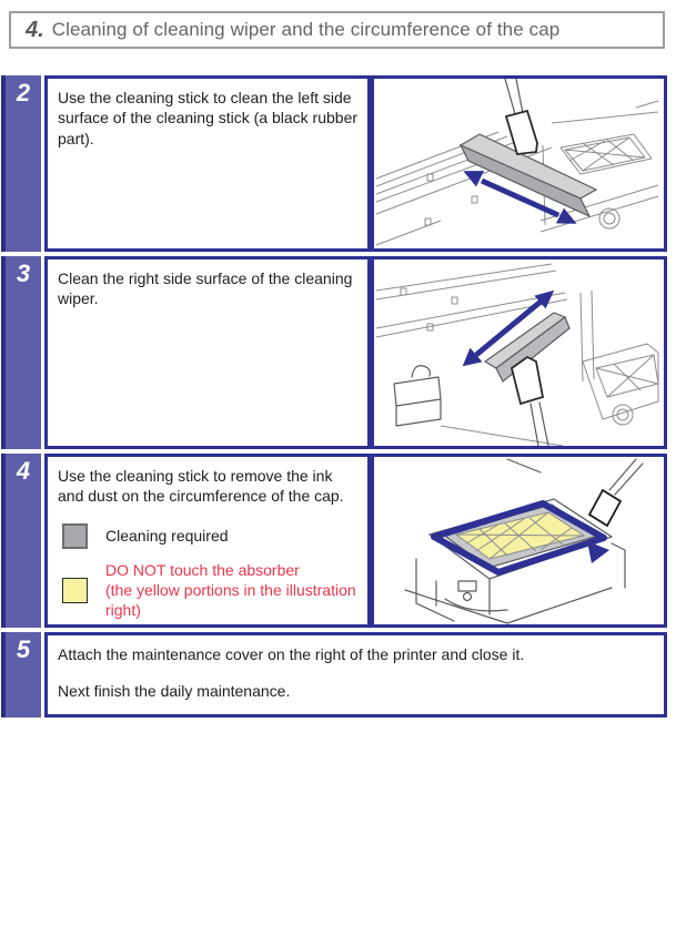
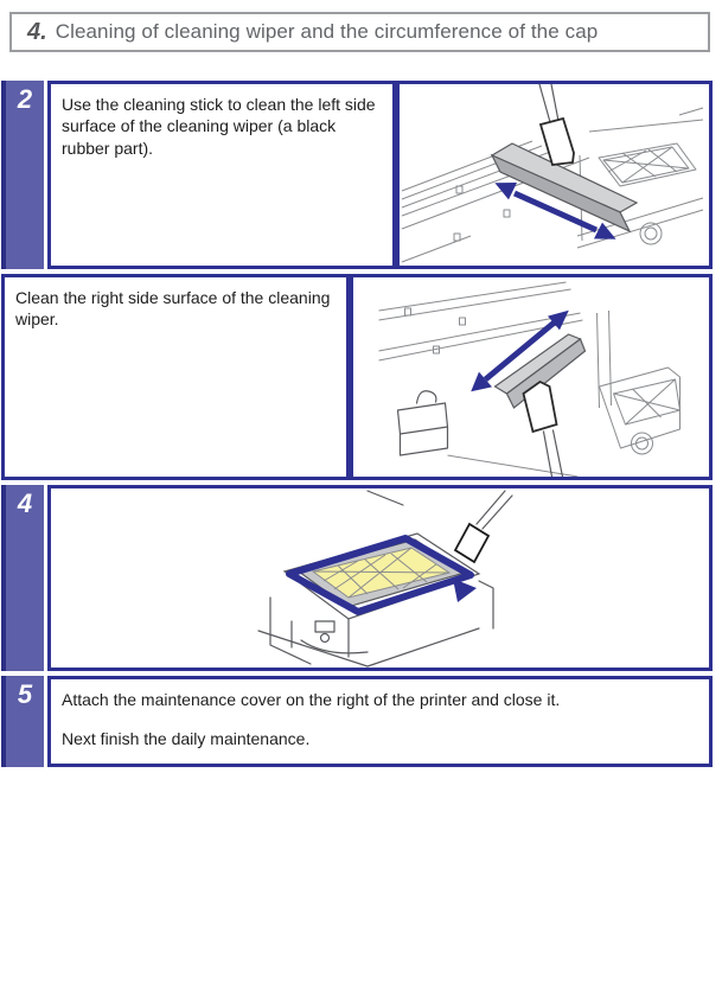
  4.
  Cleaning of cleaning wiper and the circumference of the cap
  2
- Use the cleaning stick to clean the left side surface of the cleaning stick (a black rubber part).
+ Use the cleaning stick to clean the left side surface of the cleaning wiper (a black rubber part).
- 3
  Clean the right side surface of the cleaning wiper.
  4
- Use the cleaning stick to remove the ink and dust on the circumference of the cap.
- Cleaning required
- DO NOT touch the absorber
- (the yellow portions in the illustration right)
  5
  Attach the maintenance cover on the right of the printer and close it.
  Next finish the daily maintenance.
